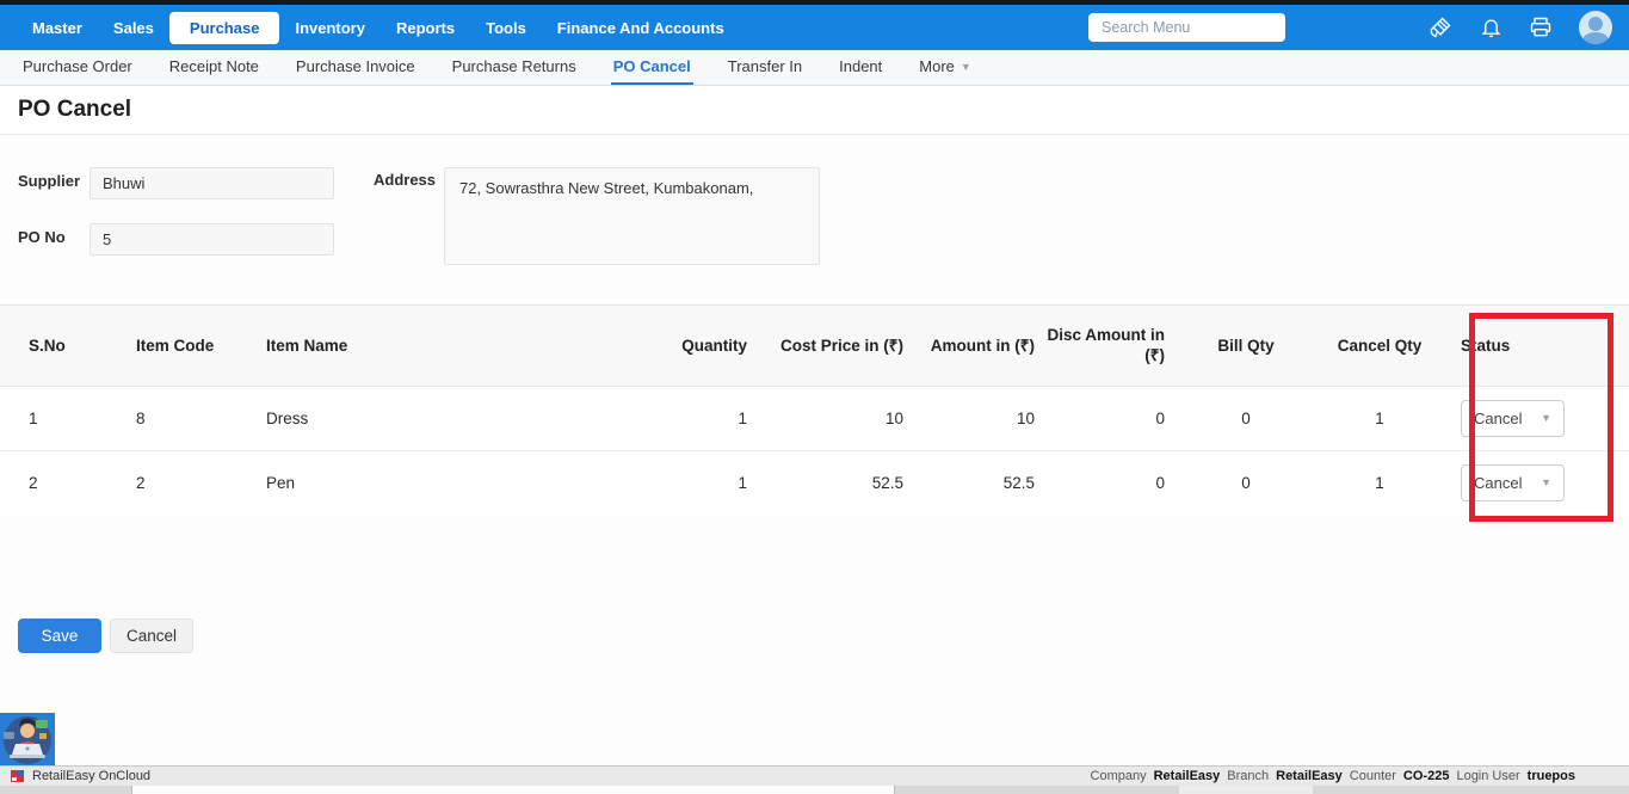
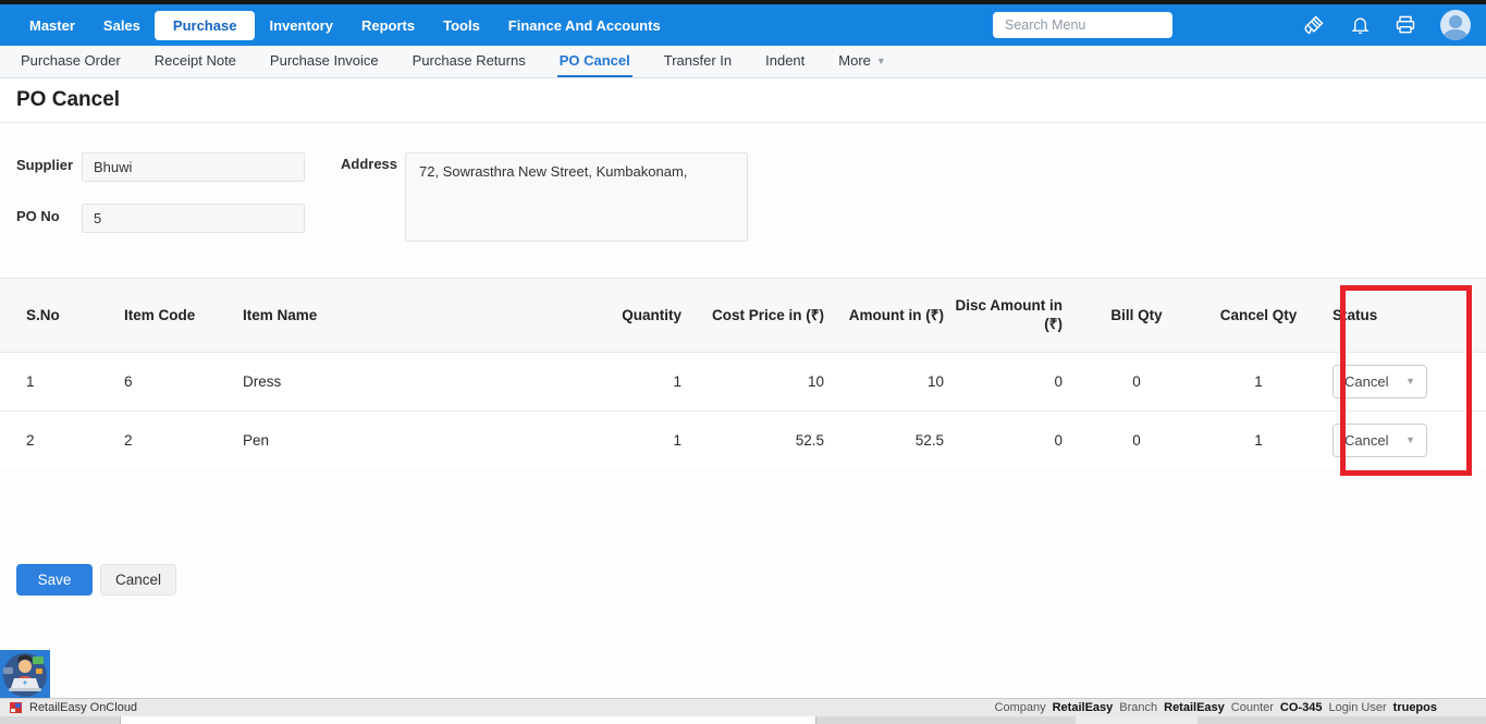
  Master
  Sales
  Purchase
  Inventory
  Reports
  Tools
  Finance And Accounts
  Search Menu
  Purchase Order
  Receipt Note
  Purchase Invoice
  Purchase Returns
  PO Cancel
  Transfer In
  Indent
  More
  ▼
  PO Cancel
  Supplier
  Bhuwi
  PO No
  5
  Address
  72, Sowrasthra New Street, Kumbakonam,
  S.No	Item Code	Item Name	Quantity	Cost Price in (₹)	Amount in (₹)	Disc Amount in (₹)	Bill Qty	Cancel Qty	Status
- 1	8	Dress	1	10	10	0	0	1	Cancel ▼
+ 1	6	Dress	1	10	10	0	0	1	Cancel ▼
  2	2	Pen	1	52.5	52.5	0	0	1	Cancel ▼
  Save
  Cancel
  RetailEasy OnCloud
  Company
  RetailEasy
  Branch
  RetailEasy
  Counter
- CO-225
+ CO-345
  Login User
  truepos
